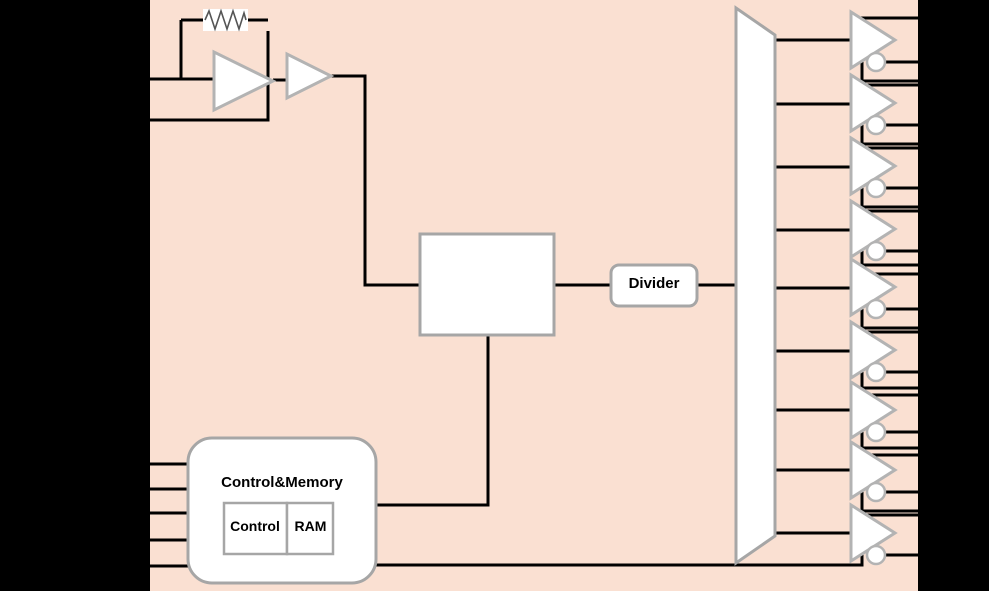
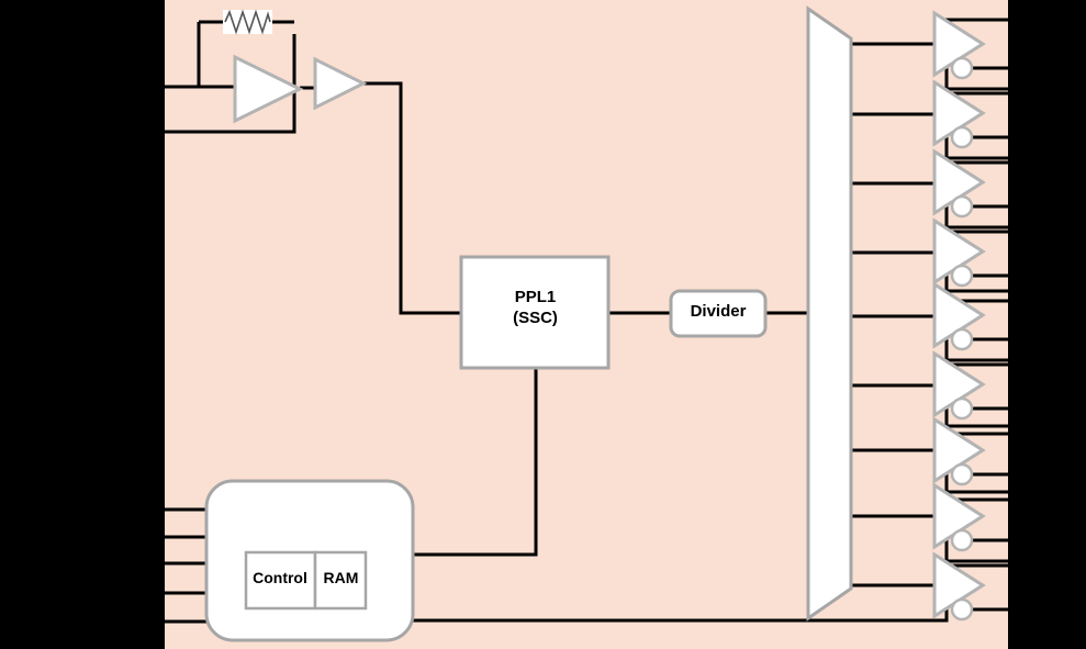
+ PPL1
+ (SSC)
  Divider
- Control&Memory
  Control
  RAM
